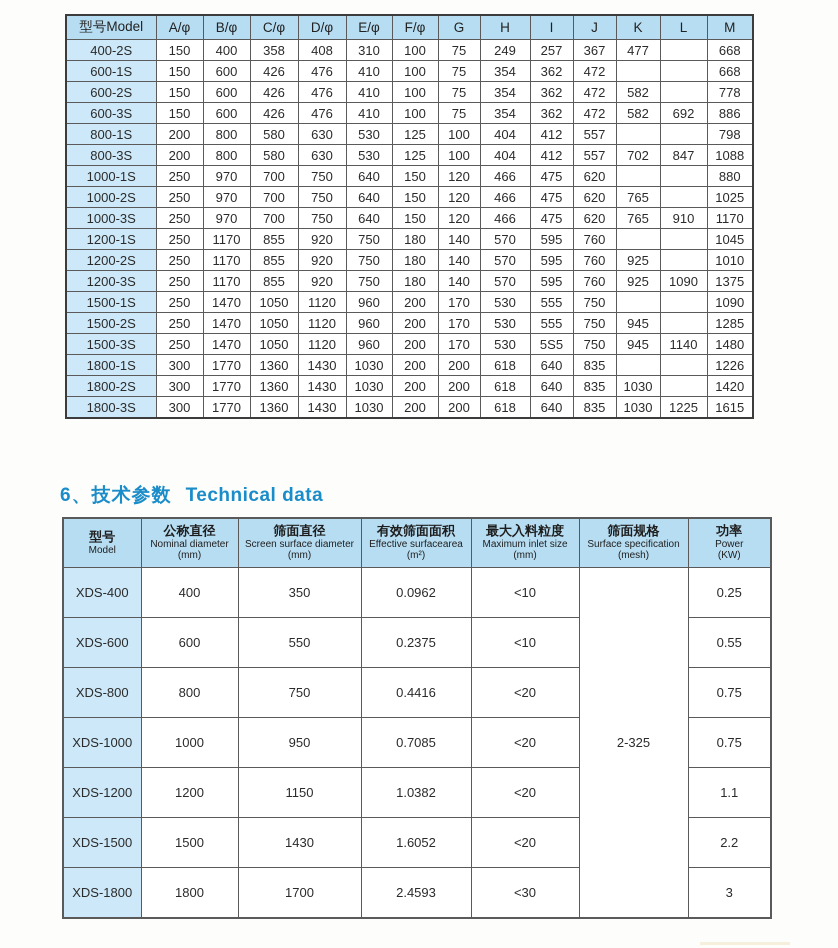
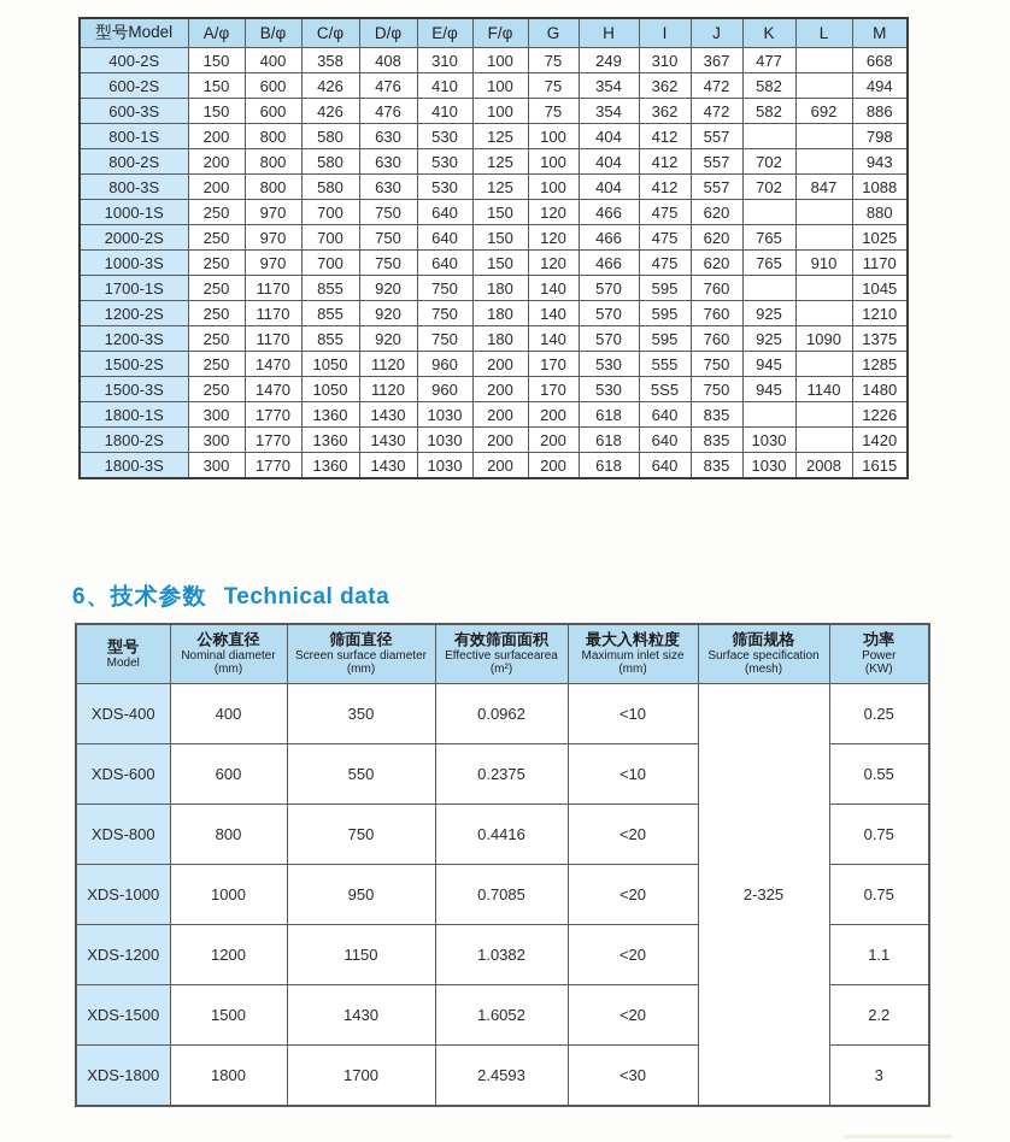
  型号Model	A/φ	B/φ	C/φ	D/φ	E/φ	F/φ	G	H	I	J	K	L	M
- 400-2S	150	400	358	408	310	100	75	249	257	367	477		668
+ 400-2S	150	400	358	408	310	100	75	249	310	367	477		668
- 600-1S	150	600	426	476	410	100	75	354	362	472			668
- 600-2S	150	600	426	476	410	100	75	354	362	472	582		778
+ 600-2S	150	600	426	476	410	100	75	354	362	472	582		494
  600-3S	150	600	426	476	410	100	75	354	362	472	582	692	886
  800-1S	200	800	580	630	530	125	100	404	412	557			798
+ 800-2S	200	800	580	630	530	125	100	404	412	557	702		943
  800-3S	200	800	580	630	530	125	100	404	412	557	702	847	1088
  1000-1S	250	970	700	750	640	150	120	466	475	620			880
- 1000-2S	250	970	700	750	640	150	120	466	475	620	765		1025
+ 2000-2S	250	970	700	750	640	150	120	466	475	620	765		1025
  1000-3S	250	970	700	750	640	150	120	466	475	620	765	910	1170
- 1200-1S	250	1170	855	920	750	180	140	570	595	760			1045
+ 1700-1S	250	1170	855	920	750	180	140	570	595	760			1045
- 1200-2S	250	1170	855	920	750	180	140	570	595	760	925		1010
+ 1200-2S	250	1170	855	920	750	180	140	570	595	760	925		1210
  1200-3S	250	1170	855	920	750	180	140	570	595	760	925	1090	1375
- 1500-1S	250	1470	1050	1120	960	200	170	530	555	750			1090
  1500-2S	250	1470	1050	1120	960	200	170	530	555	750	945		1285
  1500-3S	250	1470	1050	1120	960	200	170	530	5S5	750	945	1140	1480
  1800-1S	300	1770	1360	1430	1030	200	200	618	640	835			1226
  1800-2S	300	1770	1360	1430	1030	200	200	618	640	835	1030		1420
- 1800-3S	300	1770	1360	1430	1030	200	200	618	640	835	1030	1225	1615
+ 1800-3S	300	1770	1360	1430	1030	200	200	618	640	835	1030	2008	1615
  6、技术参数 Technical data
  型号Model	公称直径Nominal diameter(mm)	筛面直径Screen surface diameter(mm)	有效筛面面积Effective surfacearea(m²)	最大入料粒度Maximum inlet size(mm)	筛面规格Surface specification(mesh)	功率Power(KW)
  XDS-400	400	350	0.0962	<10	2-325	0.25
  XDS-600	600	550	0.2375	<10	0.55
  XDS-800	800	750	0.4416	<20	0.75
  XDS-1000	1000	950	0.7085	<20	0.75
  XDS-1200	1200	1150	1.0382	<20	1.1
  XDS-1500	1500	1430	1.6052	<20	2.2
  XDS-1800	1800	1700	2.4593	<30	3
